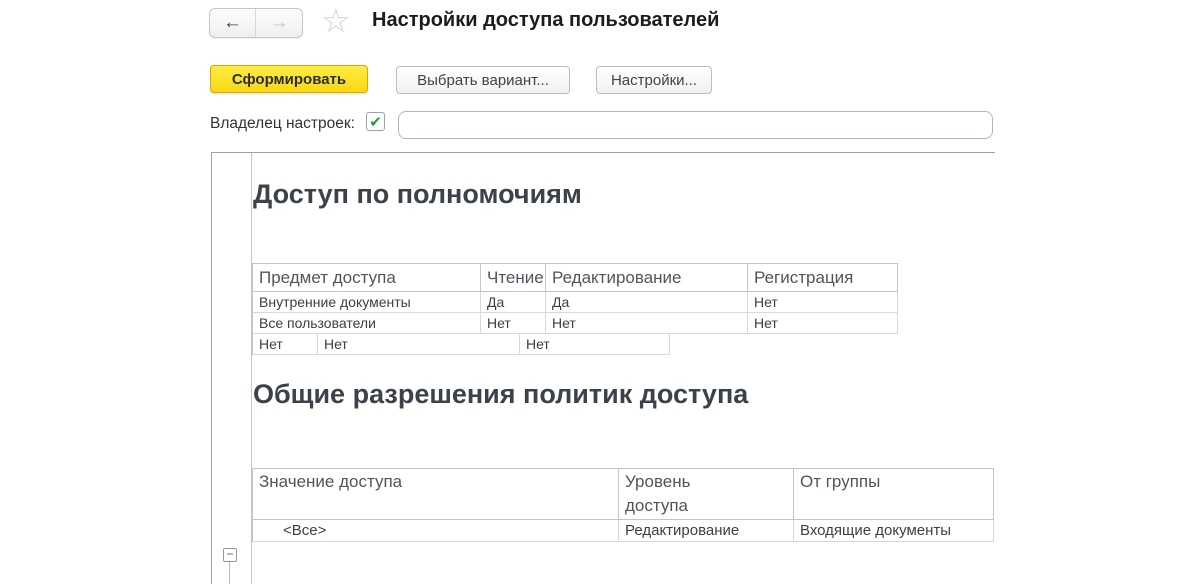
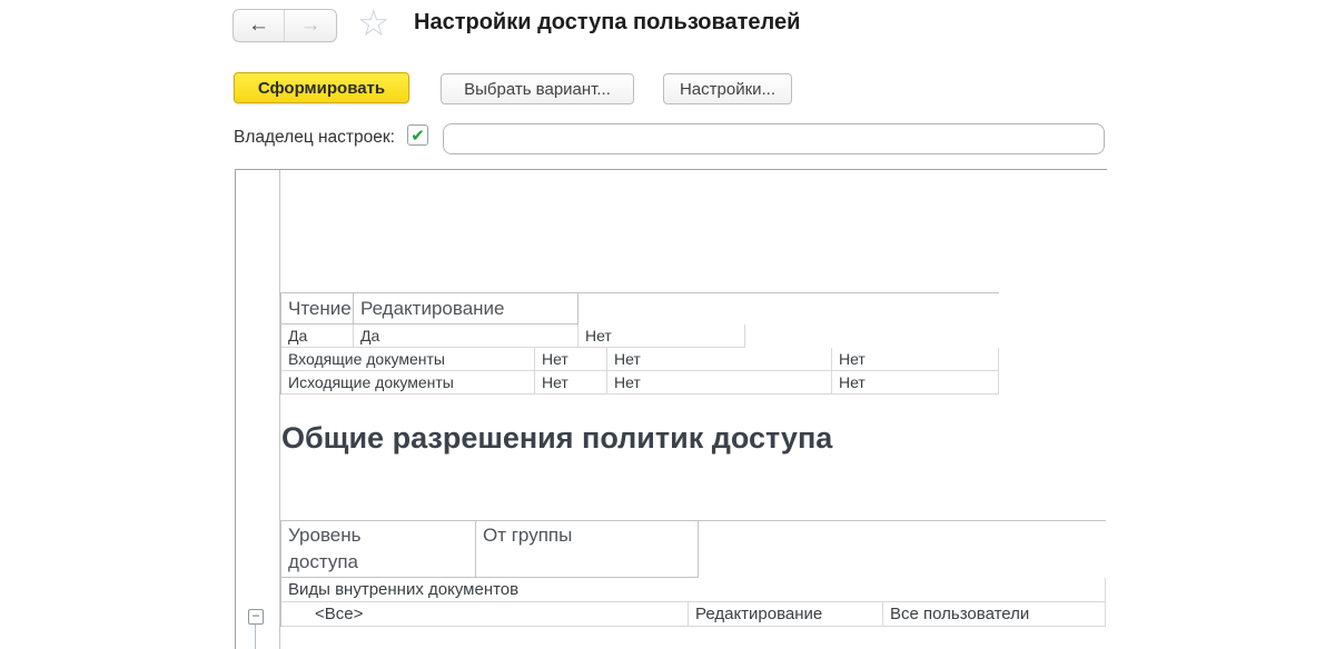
  ←
  →
  ☆
  Настройки доступа пользователей
  Сформировать
  Выбрать вариант...
  Настройки...
  Владелец настроек:
  ✔
  −
- Доступ по полномочиям
- Предмет доступа
  Чтение
  Редактирование
- Регистрация
- Внутренние документы
  Да
  Да
  Нет
- Все пользователи
+ Входящие документы
  Нет
  Нет
  Нет
+ Исходящие документы
  Нет
  Нет
  Нет
  Общие разрешения политик доступа
- Значение доступа
  Уровень
  доступа
  От группы
+ Виды внутренних документов
  <Все>
  Редактирование
- Входящие документы
+ Все пользователи
